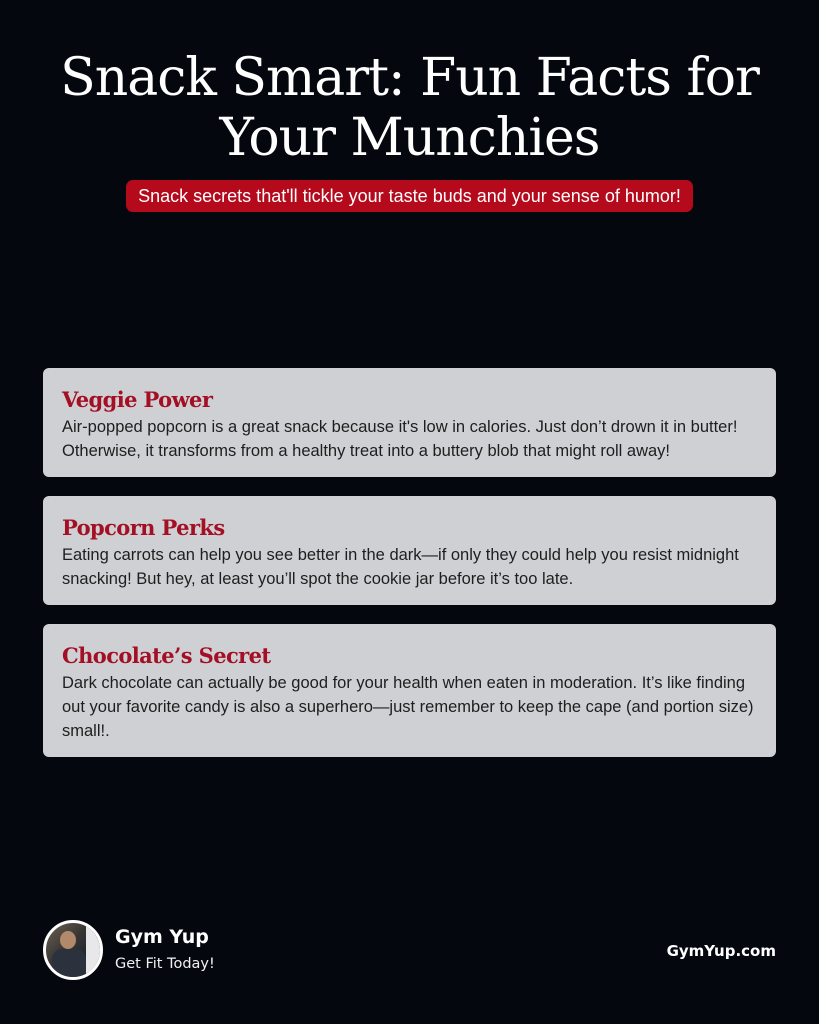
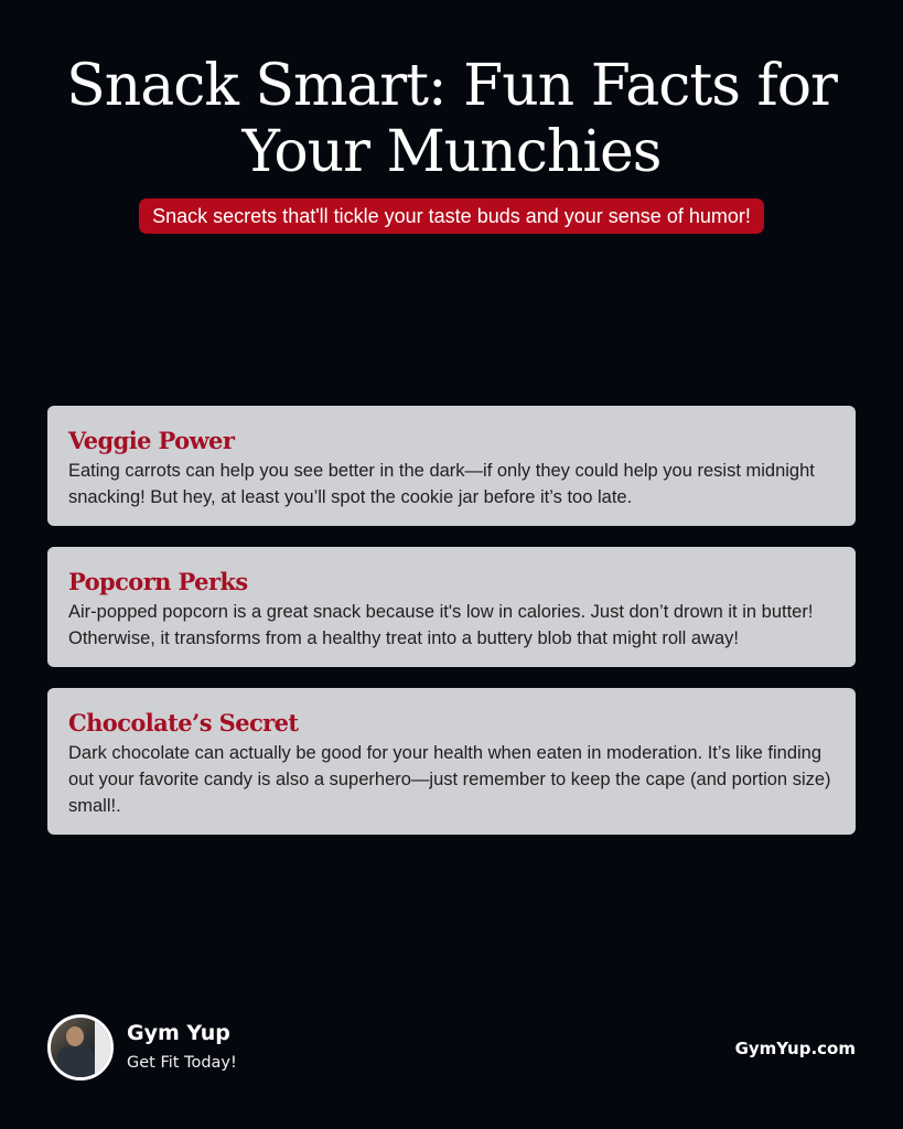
  Snack Smart: Fun Facts for Your Munchies
  Snack secrets that'll tickle your taste buds and your sense of humor!
  Veggie Power
- Air-popped popcorn is a great snack because it's low in calories. Just don’t drown it in butter! Otherwise, it transforms from a healthy treat into a buttery blob that might roll away!
+ Eating carrots can help you see better in the dark—if only they could help you resist midnight snacking! But hey, at least you’ll spot the cookie jar before it’s too late.
  Popcorn Perks
- Eating carrots can help you see better in the dark—if only they could help you resist midnight snacking! But hey, at least you’ll spot the cookie jar before it’s too late.
+ Air-popped popcorn is a great snack because it's low in calories. Just don’t drown it in butter! Otherwise, it transforms from a healthy treat into a buttery blob that might roll away!
  Chocolate’s Secret
  Dark chocolate can actually be good for your health when eaten in moderation. It’s like finding out your favorite candy is also a superhero—just remember to keep the cape (and portion size) small!.
  Gym Yup
  Get Fit Today!
  GymYup.com
